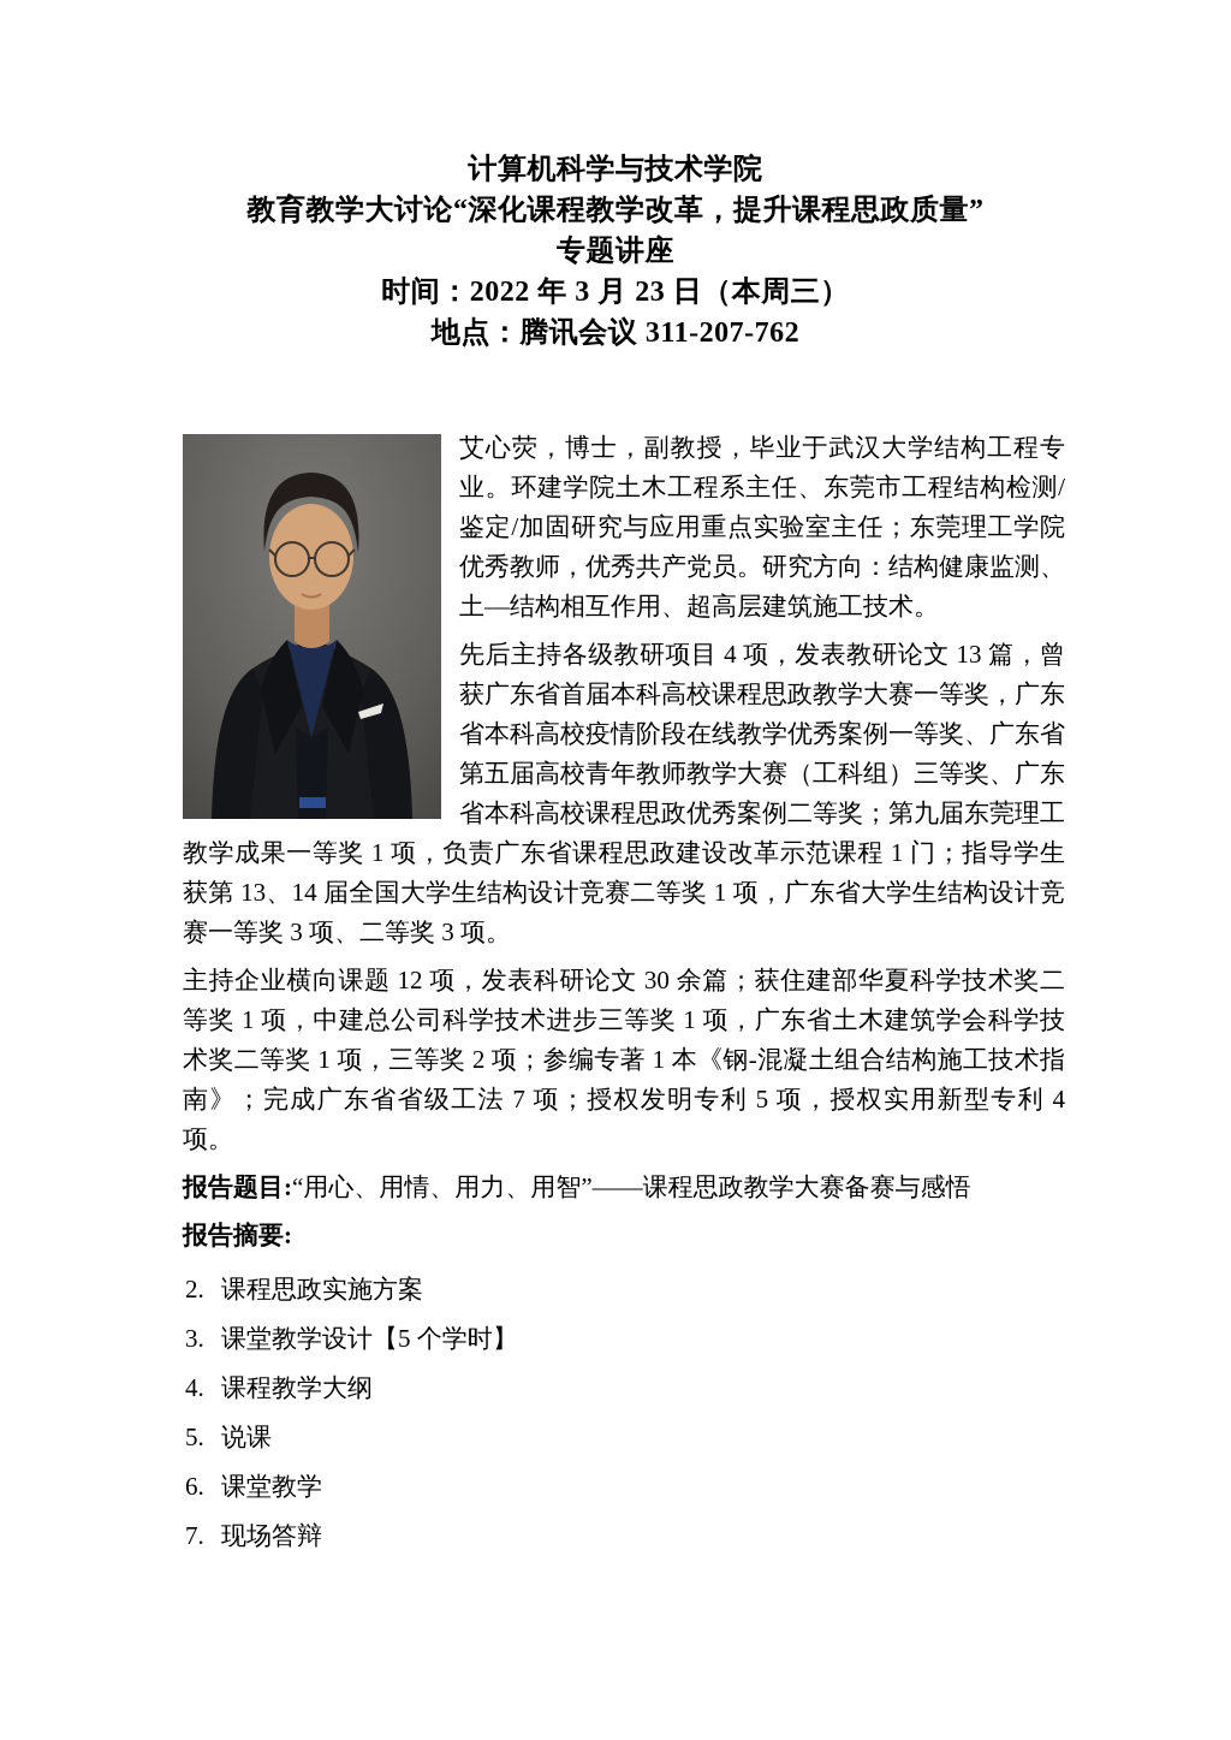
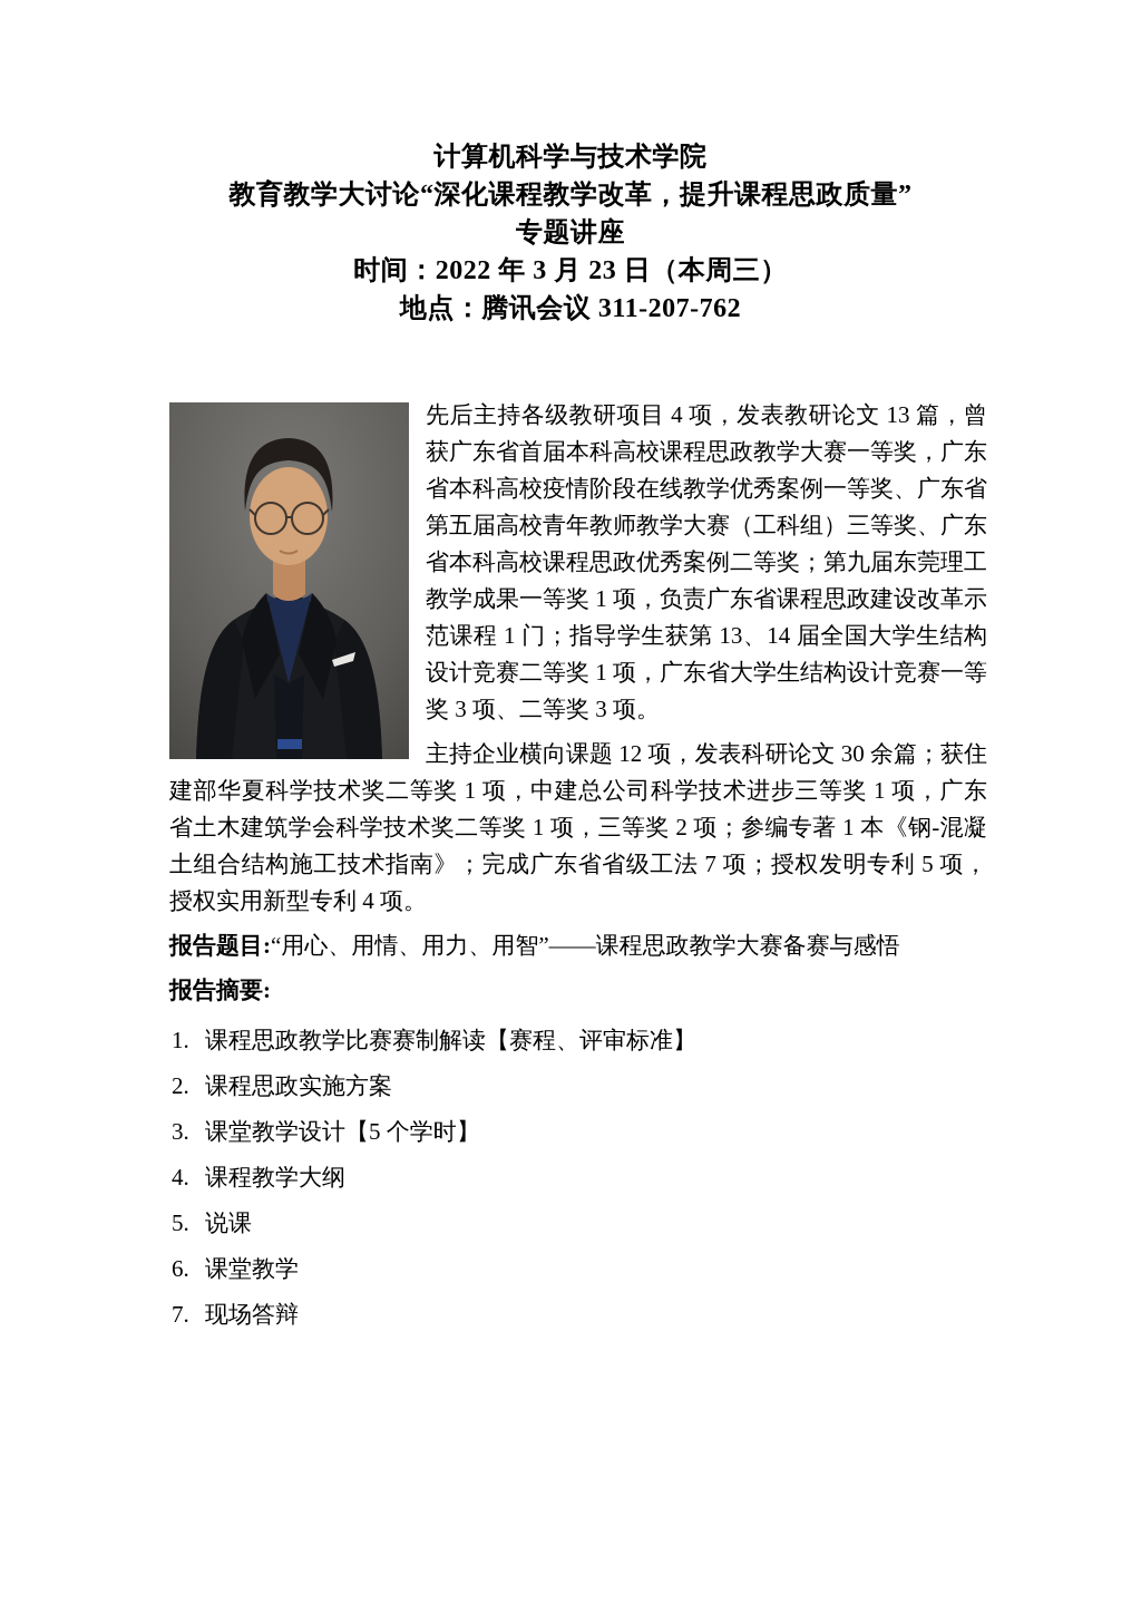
  计算机科学与技术学院
  教育教学大讨论“深化课程教学改革，提升课程思政质量”
  专题讲座
  时间：2022 年 3 月 23 日（本周三）
  地点：腾讯会议 311-207-762
- 艾心荧，博士，副教授，毕业于武汉大学结构工程专业。环建学院土木工程系主任、东莞市工程结构检测/鉴定/加固研究与应用重点实验室主任；东莞理工学院优秀教师，优秀共产党员。研究方向：结构健康监测、土—结构相互作用、超高层建筑施工技术。
  先后主持各级教研项目 4 项，发表教研论文 13 篇，曾获广东省首届本科高校课程思政教学大赛一等奖，广东省本科高校疫情阶段在线教学优秀案例一等奖、广东省第五届高校青年教师教学大赛（工科组）三等奖、广东省本科高校课程思政优秀案例二等奖；第九届东莞理工教学成果一等奖 1 项，负责广东省课程思政建设改革示范课程 1 门；指导学生获第 13、14 届全国大学生结构设计竞赛二等奖 1 项，广东省大学生结构设计竞赛一等奖 3 项、二等奖 3 项。
  主持企业横向课题 12 项，发表科研论文 30 余篇；获住建部华夏科学技术奖二等奖 1 项，中建总公司科学技术进步三等奖 1 项，广东省土木建筑学会科学技术奖二等奖 1 项，三等奖 2 项；参编专著 1 本《钢-混凝土组合结构施工技术指南》；完成广东省省级工法 7 项；授权发明专利 5 项，授权实用新型专利 4 项。
  报告题目:“用心、用情、用力、用智”——课程思政教学大赛备赛与感悟
  报告摘要:
+ 1.
+ 课程思政教学比赛赛制解读【赛程、评审标准】
  2.
  课程思政实施方案
  3.
  课堂教学设计【5 个学时】
  4.
  课程教学大纲
  5.
  说课
  6.
  课堂教学
  7.
  现场答辩
